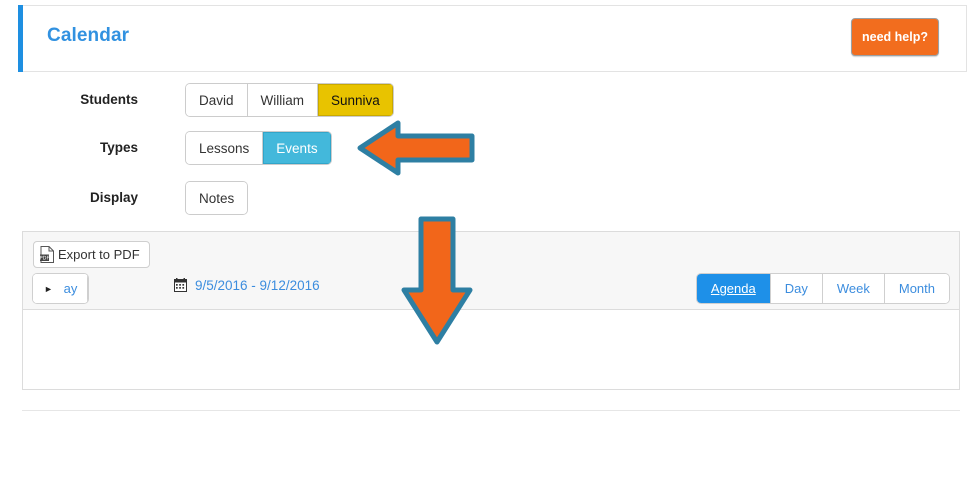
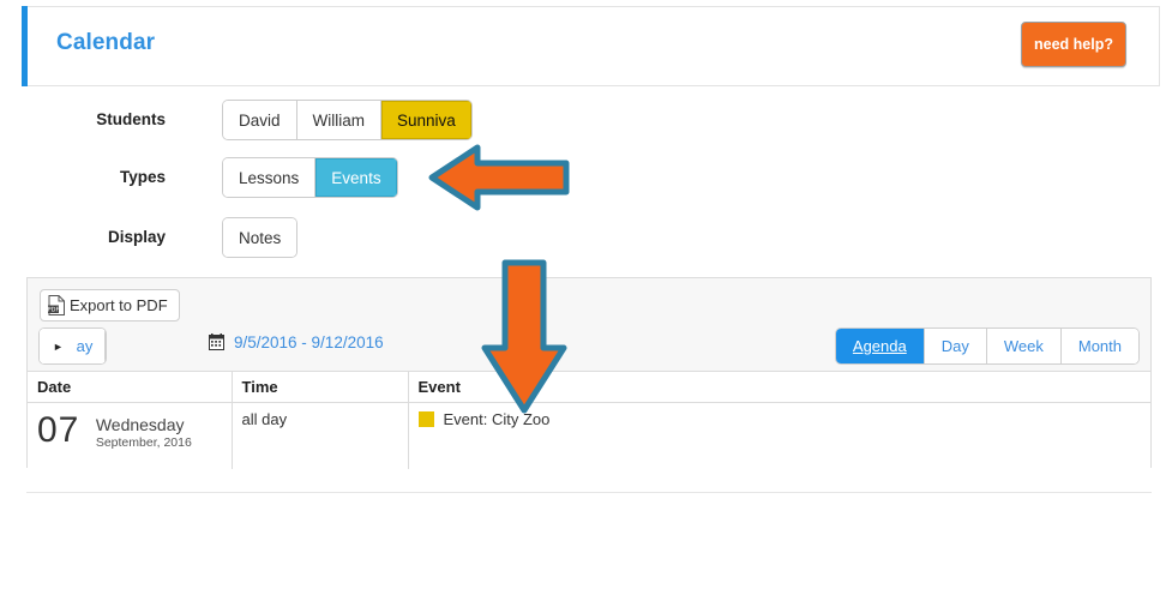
  Calendar
  need help?
  Students
  David
  William
  Sunniva
  Types
  Lessons
  Events
  Display
  Notes
  Export to PDF
  ►
  Agenda
  Day
  Week
  Month
+ Date	Time	Event
+ 07 Wednesday September, 2016	all day	Event: City Zoo
  9/5/2016 - 9/12/2016
